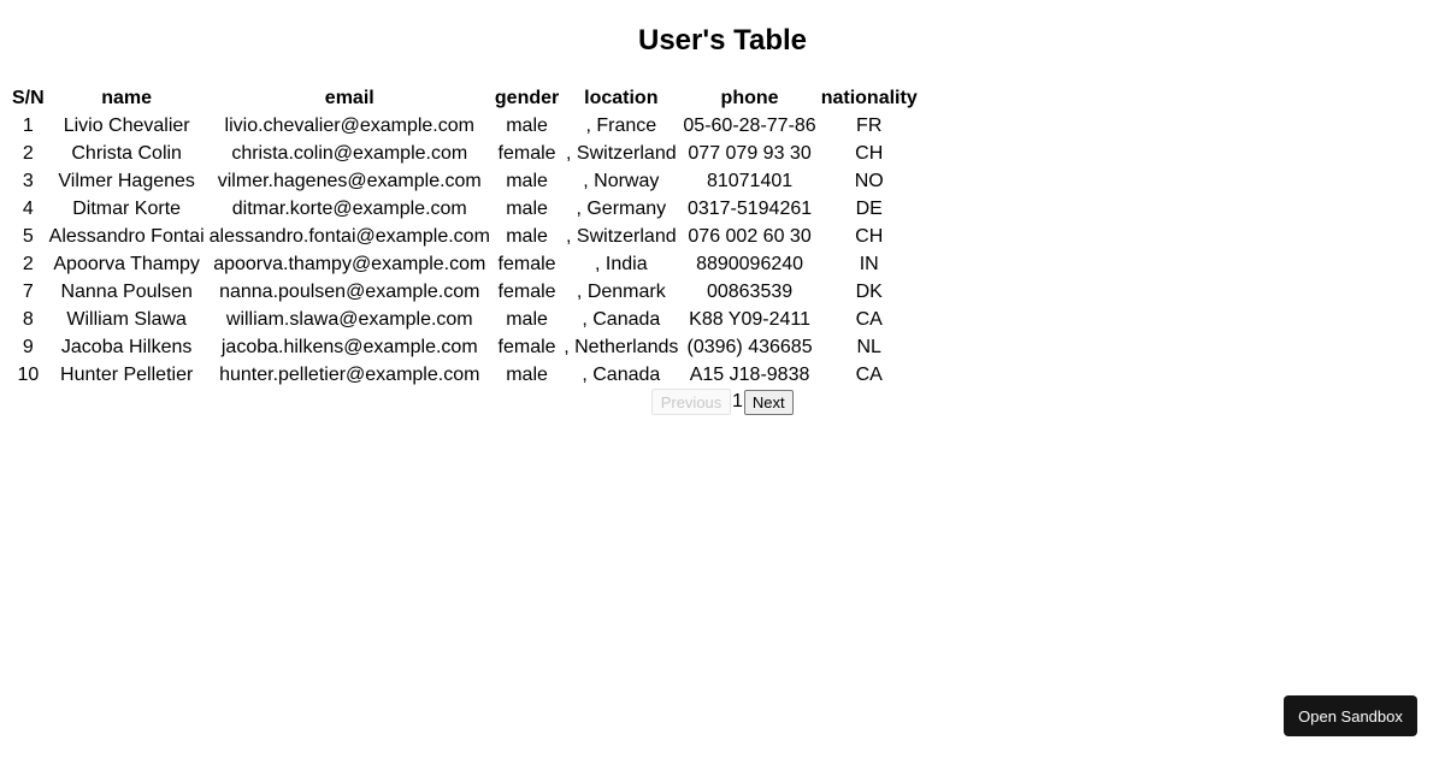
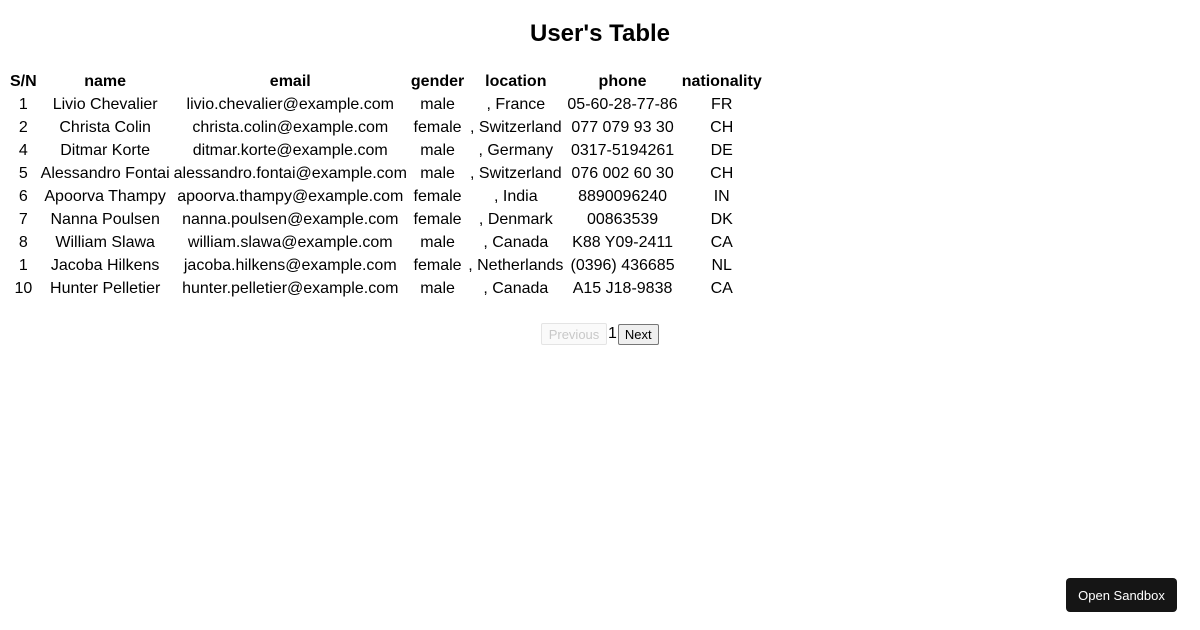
  User's Table
  S/N	name	email	gender	location	phone	nationality
  1	Livio Chevalier	livio.chevalier@example.com	male	, France	05-60-28-77-86	FR
  2	Christa Colin	christa.colin@example.com	female	, Switzerland	077 079 93 30	CH
- 3	Vilmer Hagenes	vilmer.hagenes@example.com	male	, Norway	81071401	NO
  4	Ditmar Korte	ditmar.korte@example.com	male	, Germany	0317-5194261	DE
  5	Alessandro Fontai	alessandro.fontai@example.com	male	, Switzerland	076 002 60 30	CH
- 2	Apoorva Thampy	apoorva.thampy@example.com	female	, India	8890096240	IN
+ 6	Apoorva Thampy	apoorva.thampy@example.com	female	, India	8890096240	IN
  7	Nanna Poulsen	nanna.poulsen@example.com	female	, Denmark	00863539	DK
  8	William Slawa	william.slawa@example.com	male	, Canada	K88 Y09-2411	CA
- 9	Jacoba Hilkens	jacoba.hilkens@example.com	female	, Netherlands	(0396) 436685	NL
+ 1	Jacoba Hilkens	jacoba.hilkens@example.com	female	, Netherlands	(0396) 436685	NL
  10	Hunter Pelletier	hunter.pelletier@example.com	male	, Canada	A15 J18-9838	CA
  Previous
  1
  Next
  Open Sandbox
